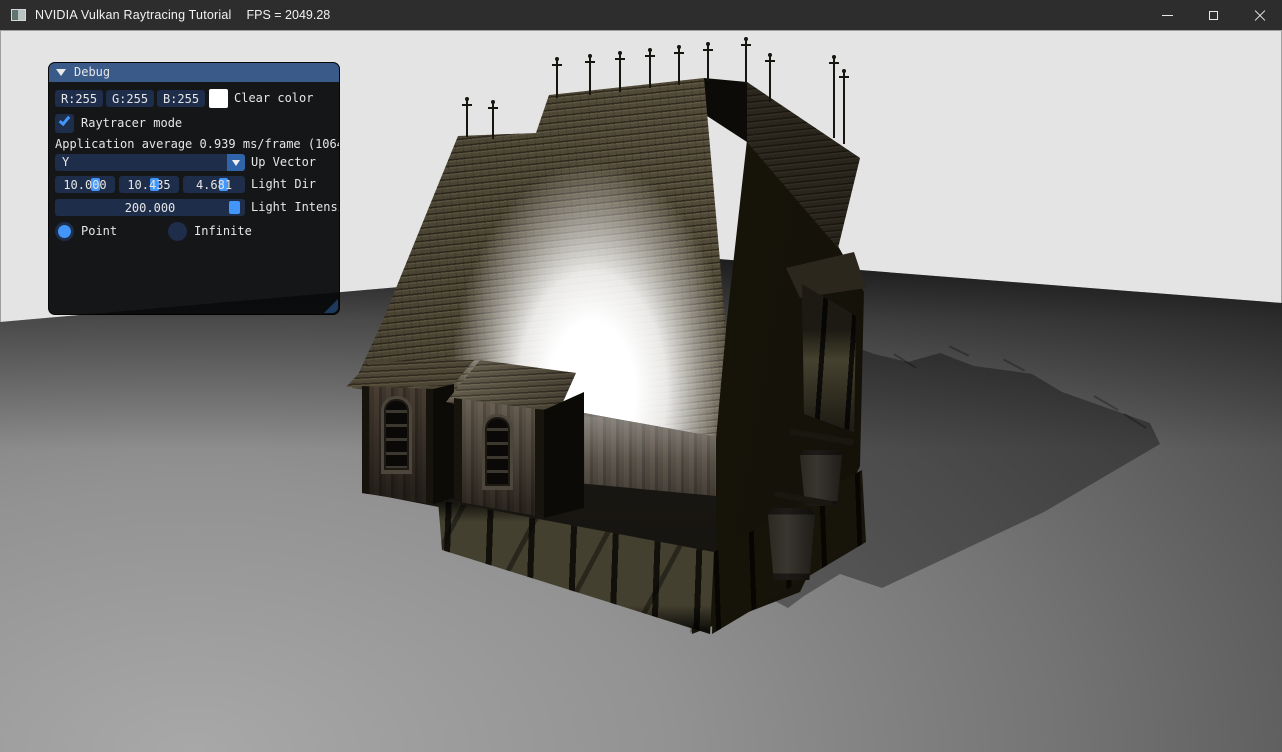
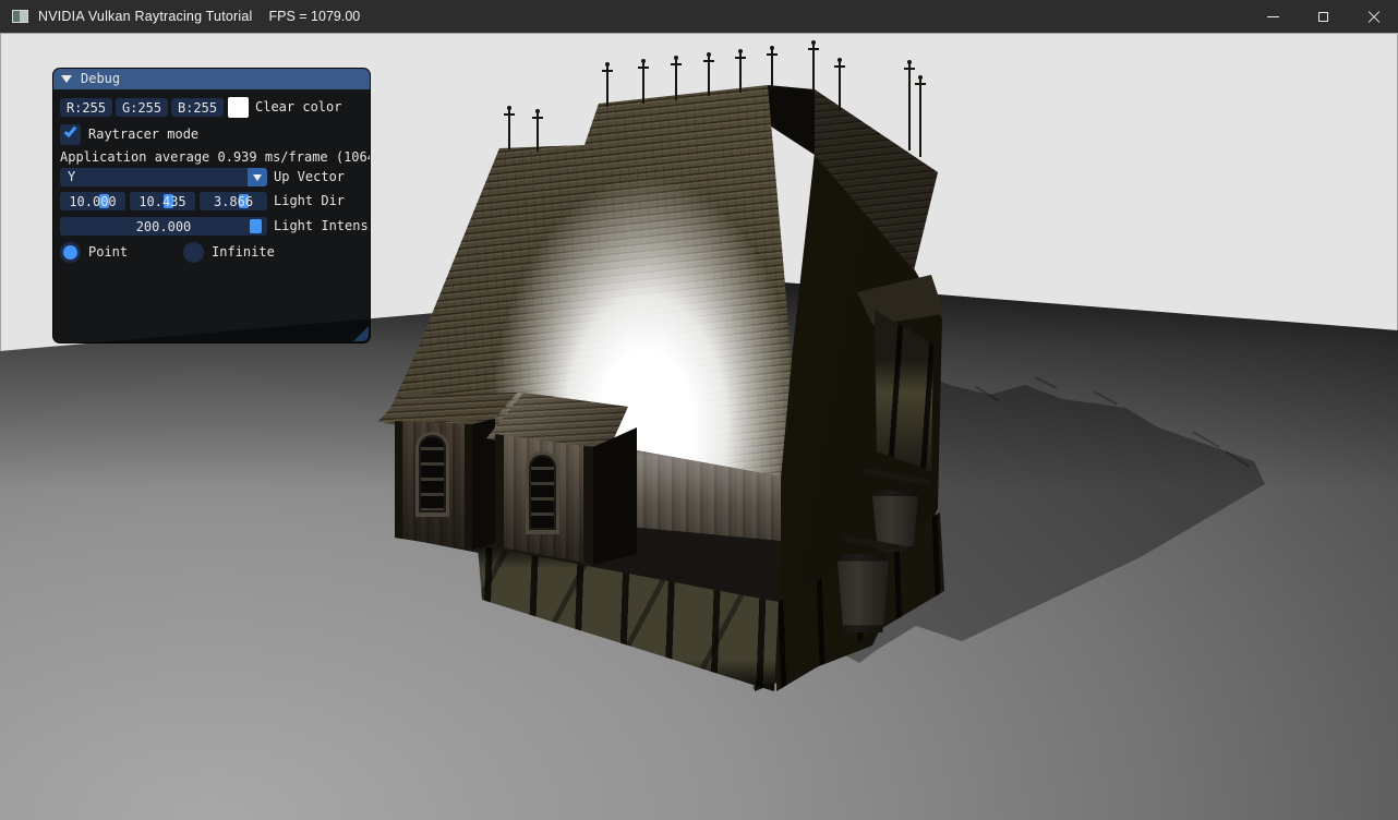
  NVIDIA Vulkan Raytracing Tutorial
- FPS = 2049.28
+ FPS = 1079.00
  Debug
  R:255
  G:255
  B:255
  Clear color
  Raytracer mode
  Application average 0.939 ms/frame (106
  Y
  Up Vector
  10.000
  10.435
- 4.681
+ 3.866
  Light Dir
  200.000
  Light Intens
  Point
  Infinite
